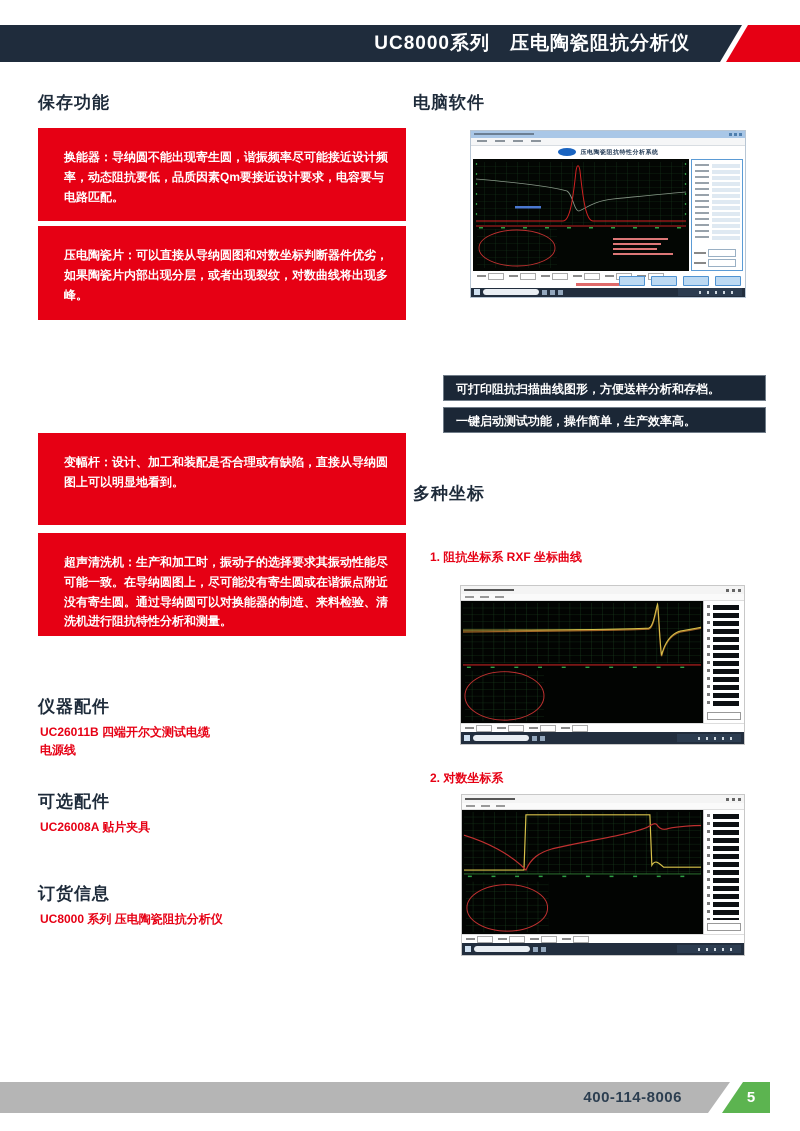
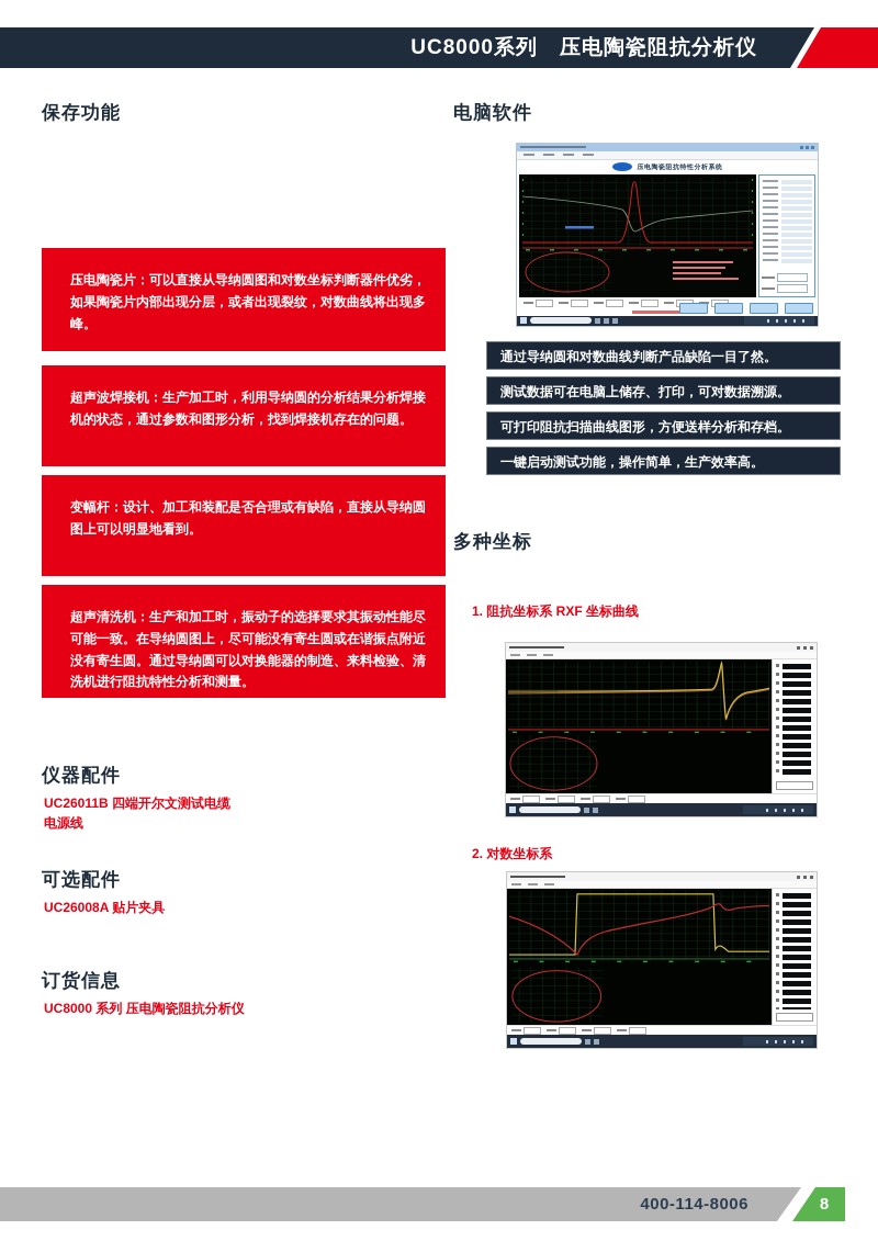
  UC8000系列 压电陶瓷阻抗分析仪
  保存功能
- 换能器：导纳圆不能出现寄生圆，谐振频率尽可能接近设计频率，动态阻抗要低，品质因素Qm要接近设计要求，电容要与电路匹配。
  压电陶瓷片：可以直接从导纳圆图和对数坐标判断器件优劣，如果陶瓷片内部出现分层，或者出现裂纹，对数曲线将出现多峰。
+ 超声波焊接机：生产加工时，利用导纳圆的分析结果分析焊接机的状态，通过参数和图形分析，找到焊接机存在的问题。
  变幅杆：设计、加工和装配是否合理或有缺陷，直接从导纳圆图上可以明显地看到。
  超声清洗机：生产和加工时，振动子的选择要求其振动性能尽可能一致。在导纳圆图上，尽可能没有寄生圆或在谐振点附近没有寄生圆。通过导纳圆可以对换能器的制造、来料检验、清洗机进行阻抗特性分析和测量。
  仪器配件
  UC26011B 四端开尔文测试电缆
  电源线
  可选配件
  UC26008A 贴片夹具
  订货信息
  UC8000 系列 压电陶瓷阻抗分析仪
  电脑软件
+ 通过导纳圆和对数曲线判断产品缺陷一目了然。
+ 测试数据可在电脑上储存、打印，可对数据溯源。
  可打印阻抗扫描曲线图形，方便送样分析和存档。
  一键启动测试功能，操作简单，生产效率高。
  多种坐标
  1. 阻抗坐标系 RXF 坐标曲线
  2. 对数坐标系
  400-114-8006
- 5
+ 8
